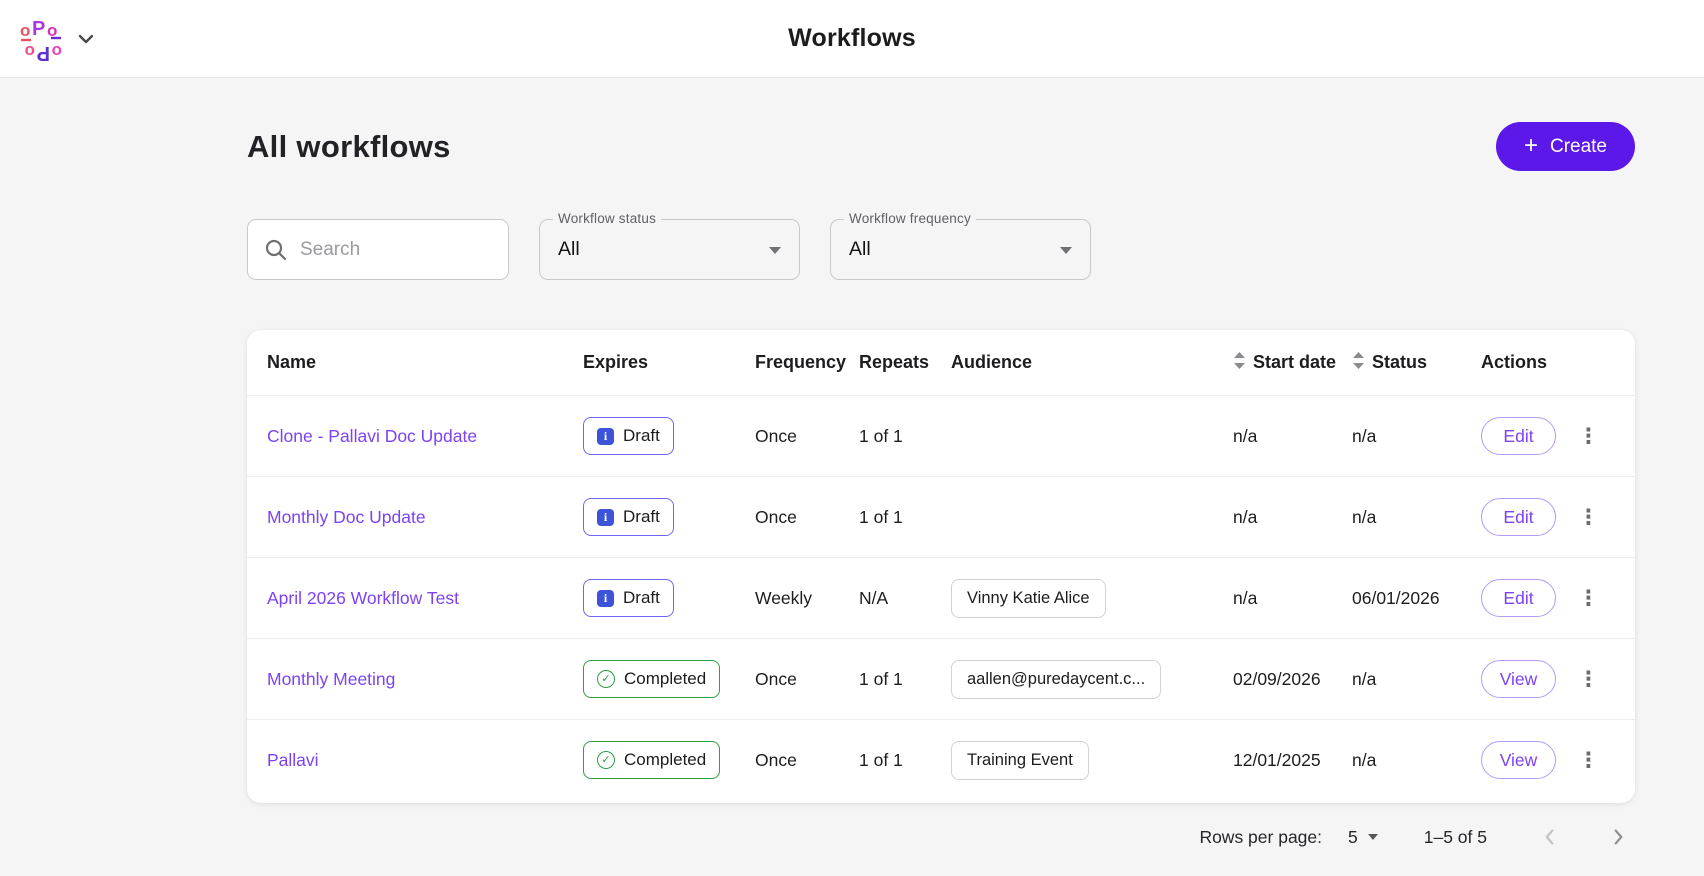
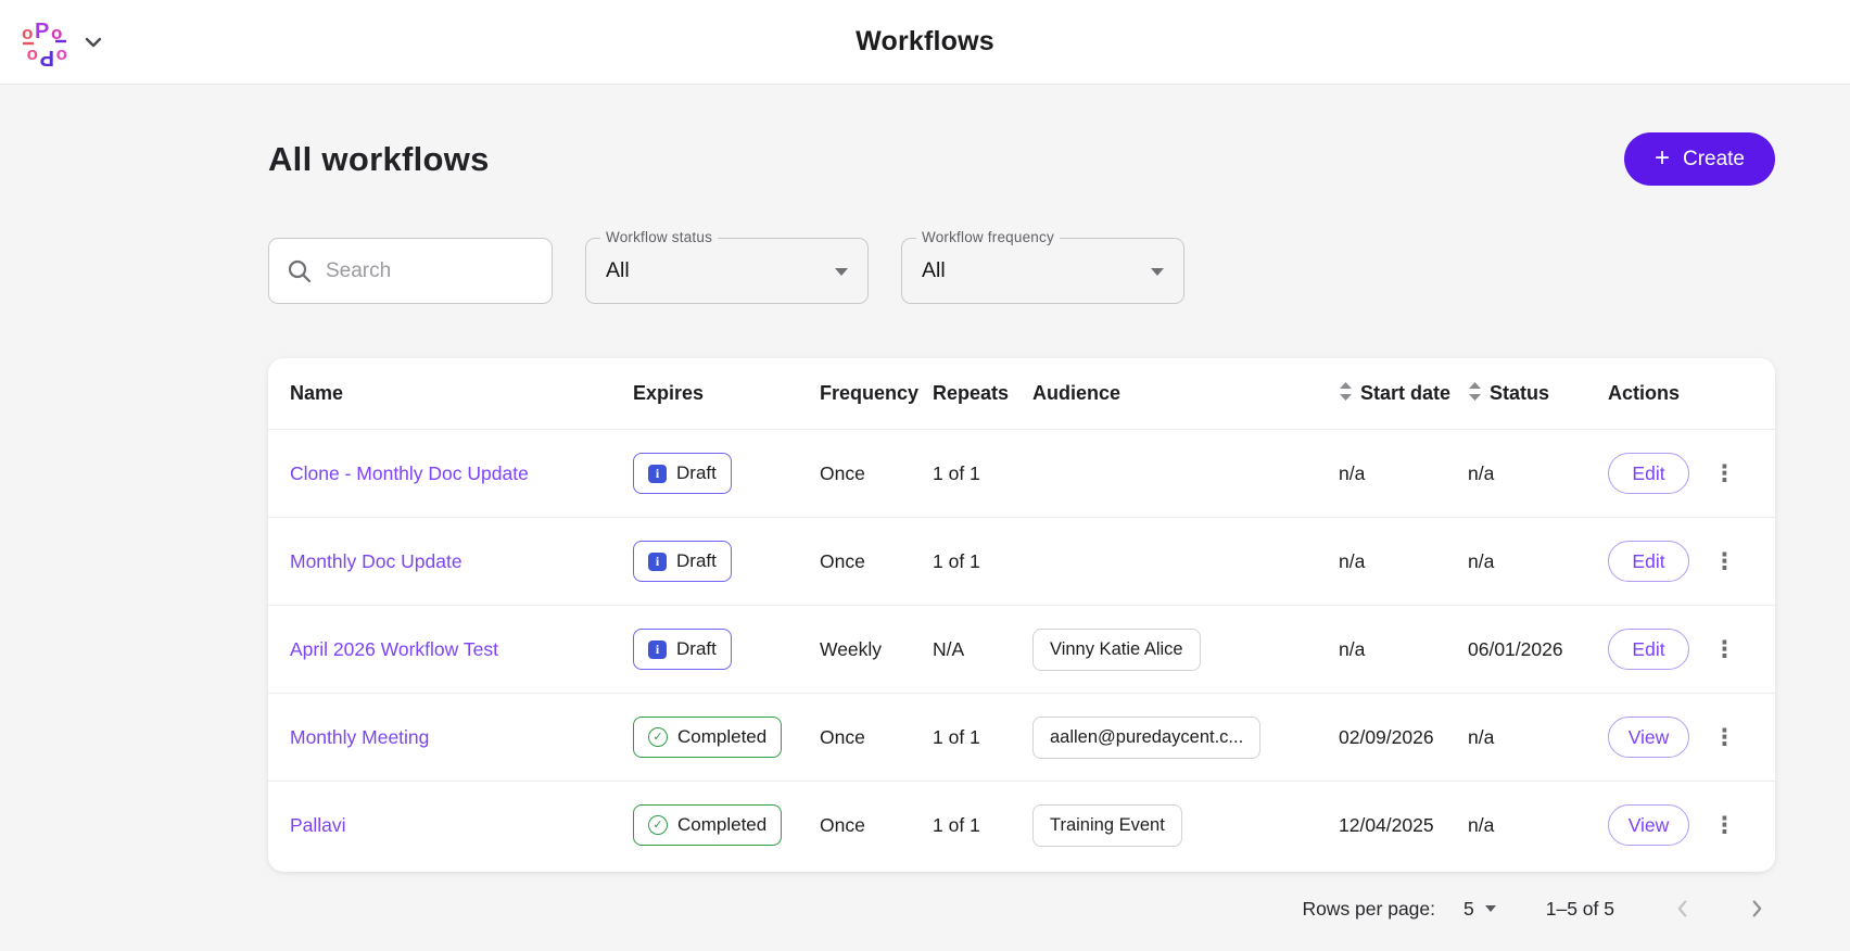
  o
  P
  o
  Workflows
  All workflows
  +
  Create
  Search
  Workflow status
  All
  Workflow frequency
  All
  Name
  Expires
  Frequency
  Repeats
  Audience
  Start date
  Status
  Actions
- Clone - Pallavi Doc Update
+ Clone - Monthly Doc Update
  i
  Draft
  Once
  1 of 1
  n/a
  n/a
  Edit
  ⋮
  Monthly Doc Update
  i
  Draft
  Once
  1 of 1
  n/a
  n/a
  Edit
  ⋮
  April 2026 Workflow Test
  i
  Draft
  Weekly
  N/A
  Vinny Katie Alice
  n/a
  06/01/2026
  Edit
  ⋮
  Monthly Meeting
  ✓
  Completed
  Once
  1 of 1
  aallen@puredaycent.c...
  02/09/2026
  n/a
  View
  ⋮
  Pallavi
  ✓
  Completed
  Once
  1 of 1
  Training Event
- 12/01/2025
+ 12/04/2025
  n/a
  View
  ⋮
  Rows per page:
  5
  1–5 of 5
